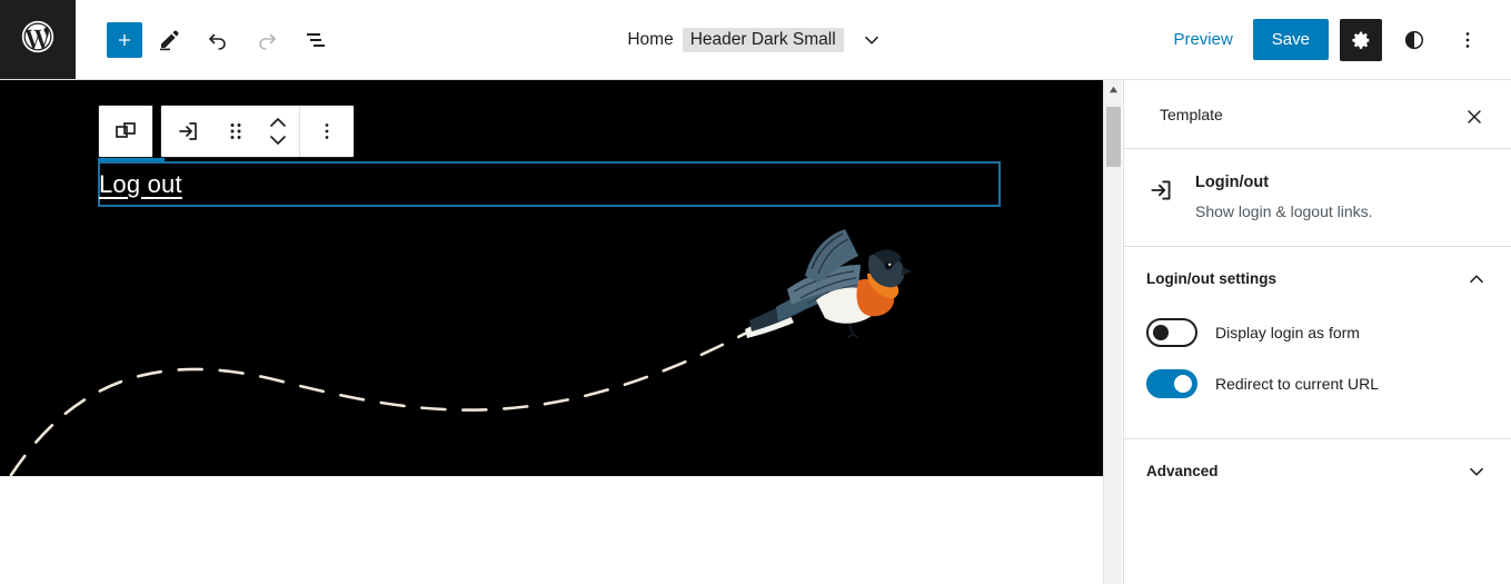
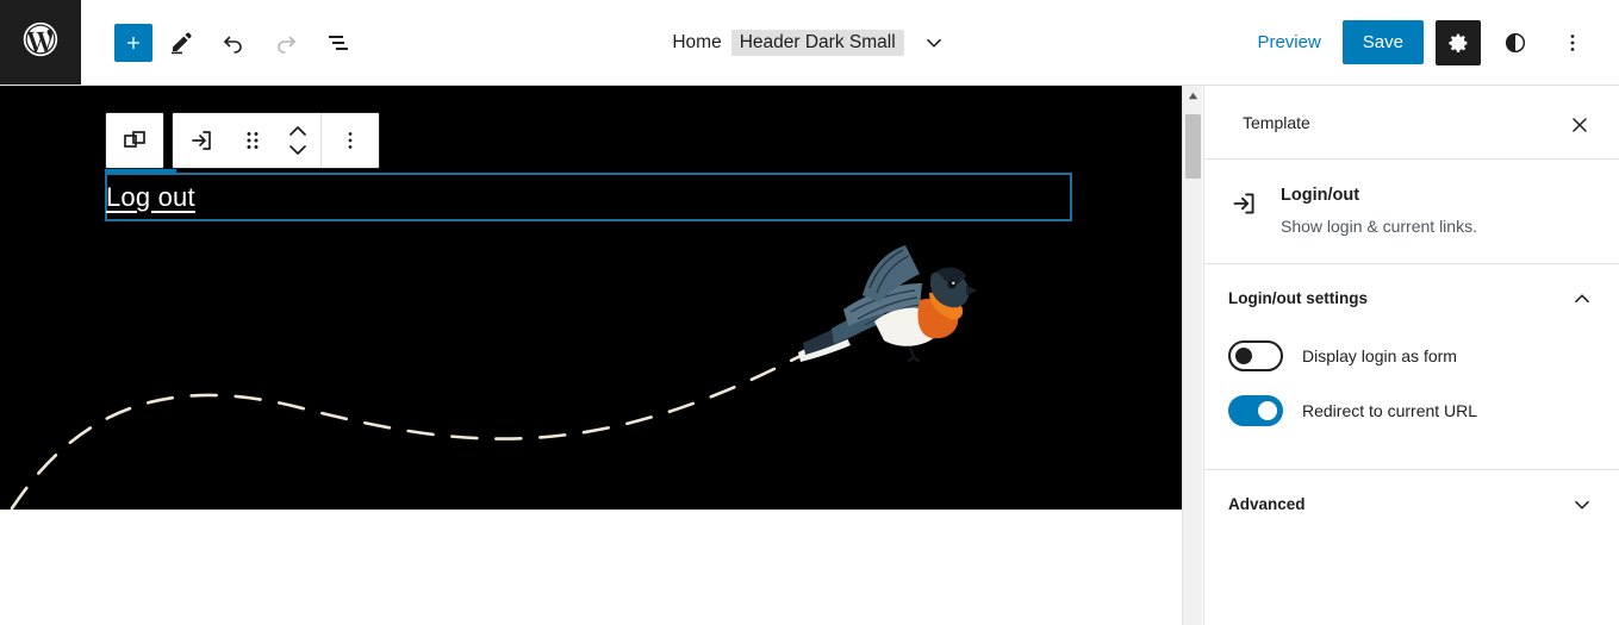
  Home
  Header Dark Small
  Preview
  Save
  Log out
  Template
  Login/out
- Show login & logout links.
+ Show login & current links.
  Login/out settings
  Display login as form
  Redirect to current URL
  Advanced
